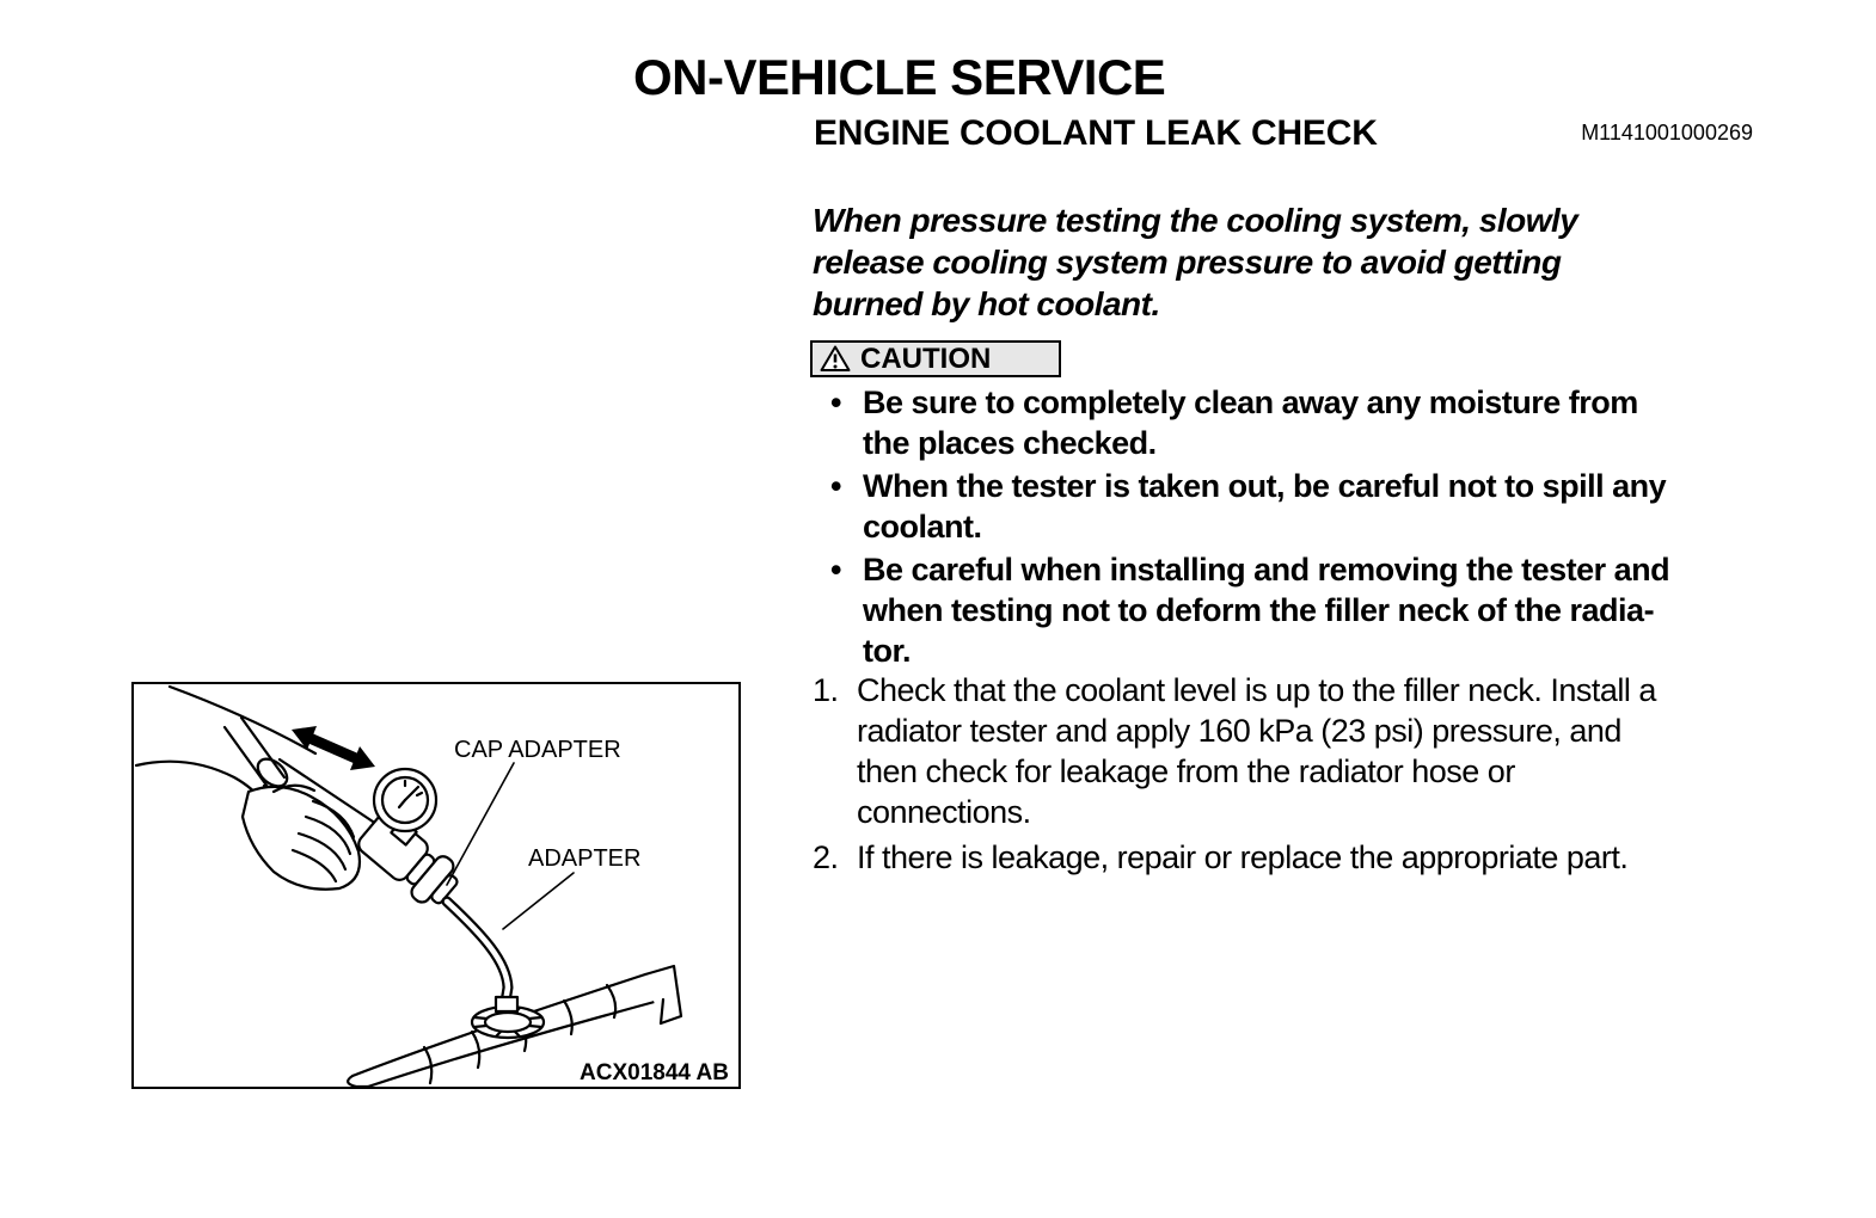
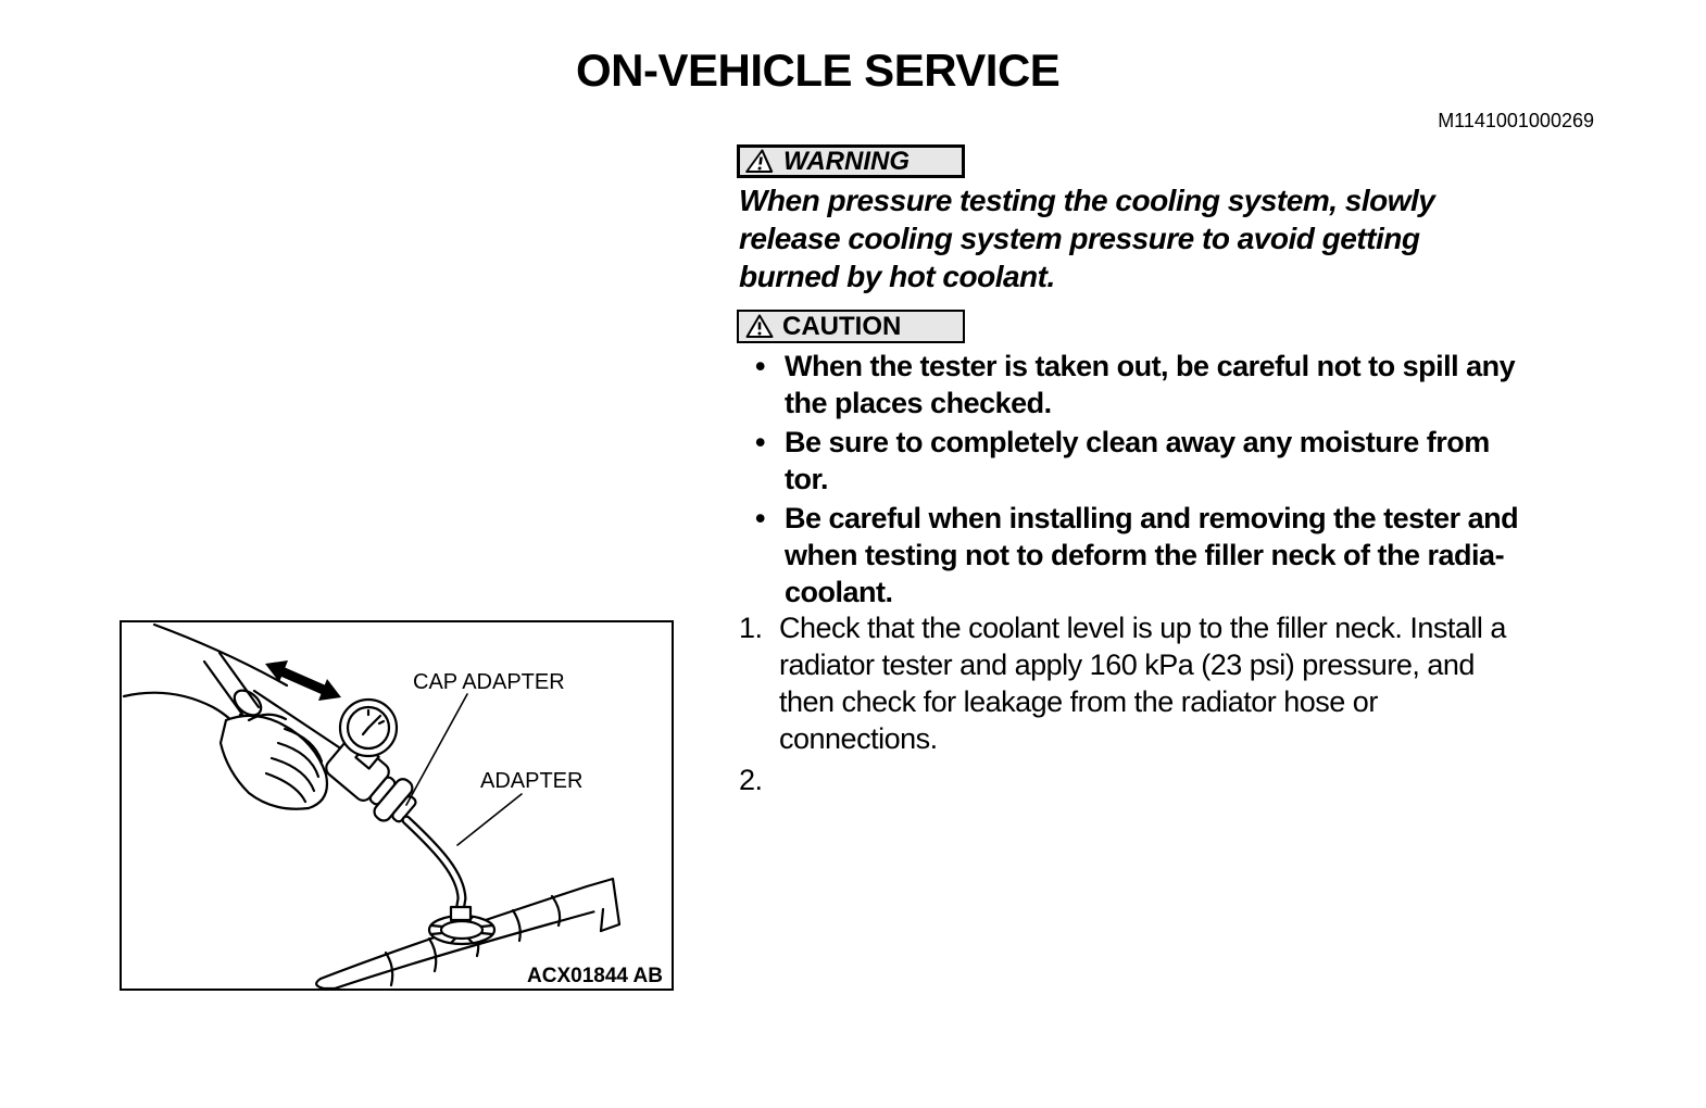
  ON-VEHICLE SERVICE
- ENGINE COOLANT LEAK CHECK
  M1141001000269
+ WARNING
  When pressure testing the cooling system, slowly
  release cooling system pressure to avoid getting
  burned by hot coolant.
  CAUTION
  •
- Be sure to completely clean away any moisture from
+ When the tester is taken out, be careful not to spill any
  the places checked.
  •
- When the tester is taken out, be careful not to spill any
+ Be sure to completely clean away any moisture from
- coolant.
+ tor.
  •
  Be careful when installing and removing the tester and
  when testing not to deform the filler neck of the radia-
- tor.
+ coolant.
  1.
  Check that the coolant level is up to the filler neck. Install a
  radiator tester and apply 160 kPa (23 psi) pressure, and
  then check for leakage from the radiator hose or
  connections.
  2.
- If there is leakage, repair or replace the appropriate part.
  CAP ADAPTER
  ADAPTER
  ACX01844 AB
